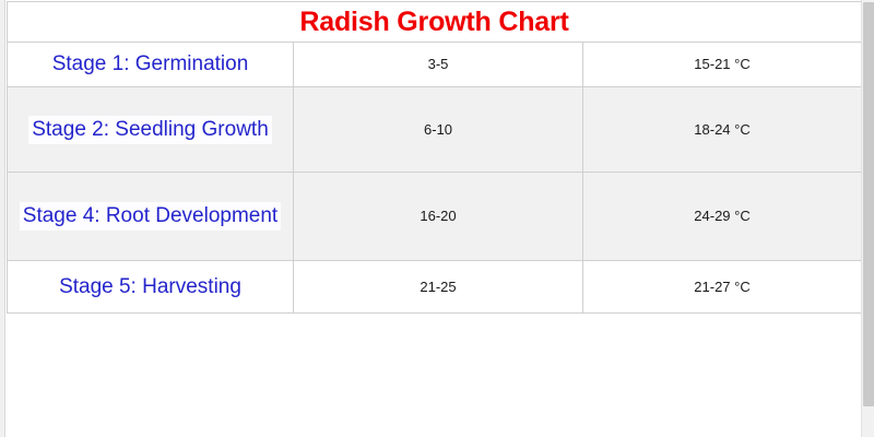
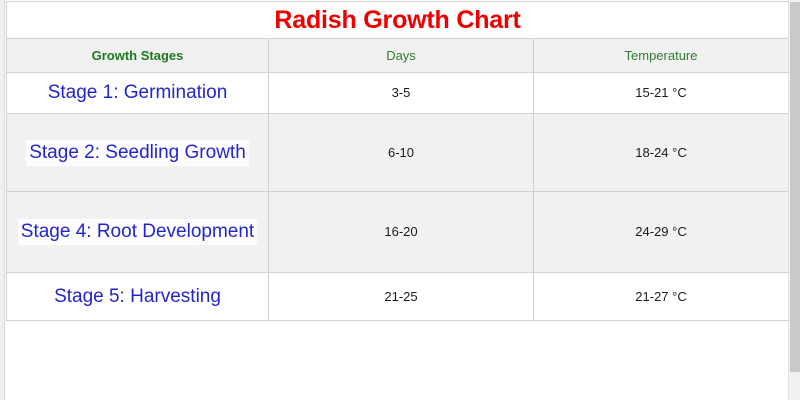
  Radish Growth Chart
+ Growth Stages	Days	Temperature
  Stage 1: Germination	3-5	15-21 °C
  Stage 2: Seedling Growth	6-10	18-24 °C
  Stage 4: Root Development	16-20	24-29 °C
  Stage 5: Harvesting	21-25	21-27 °C
